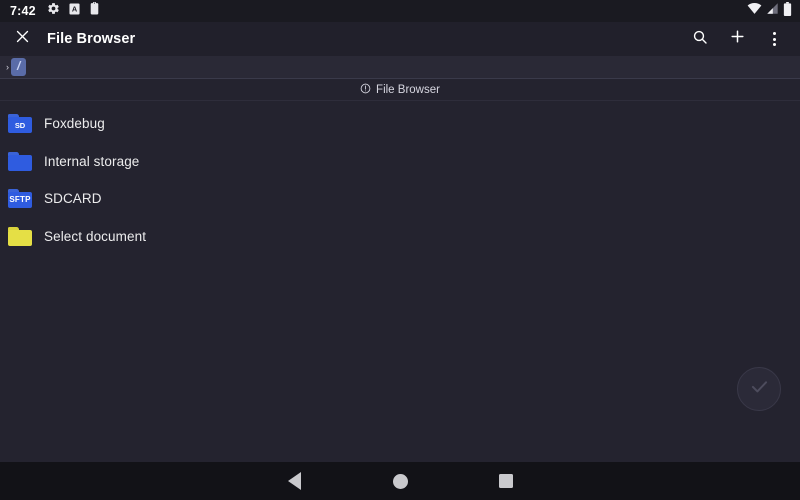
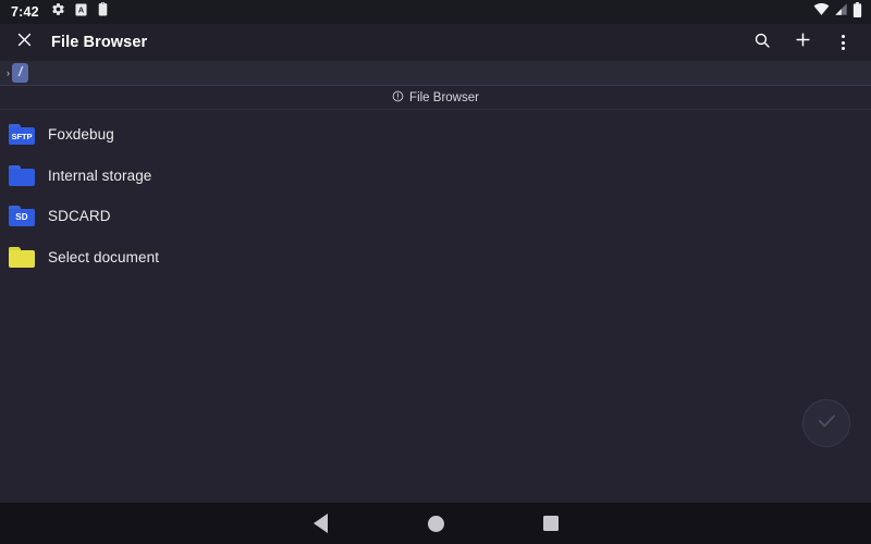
  7:42
  A
  File Browser
  ›
  /
  File Browser
- SD
+ SFTP
  Foxdebug
  Internal storage
- SFTP
+ SD
  SDCARD
  Select document
